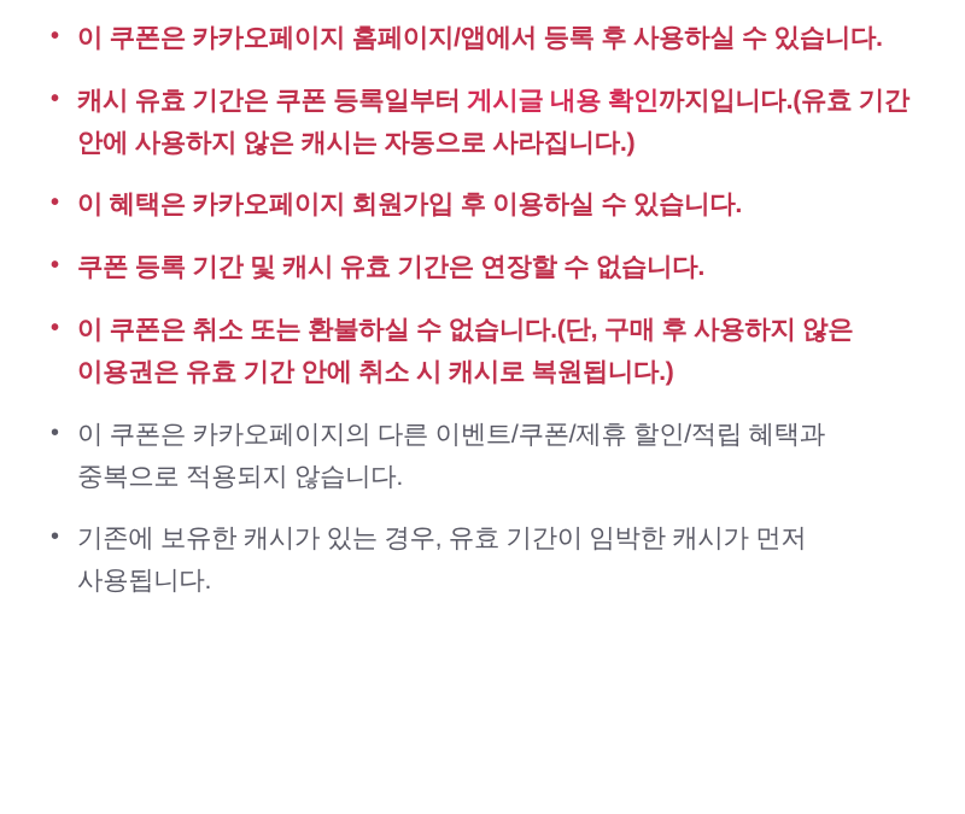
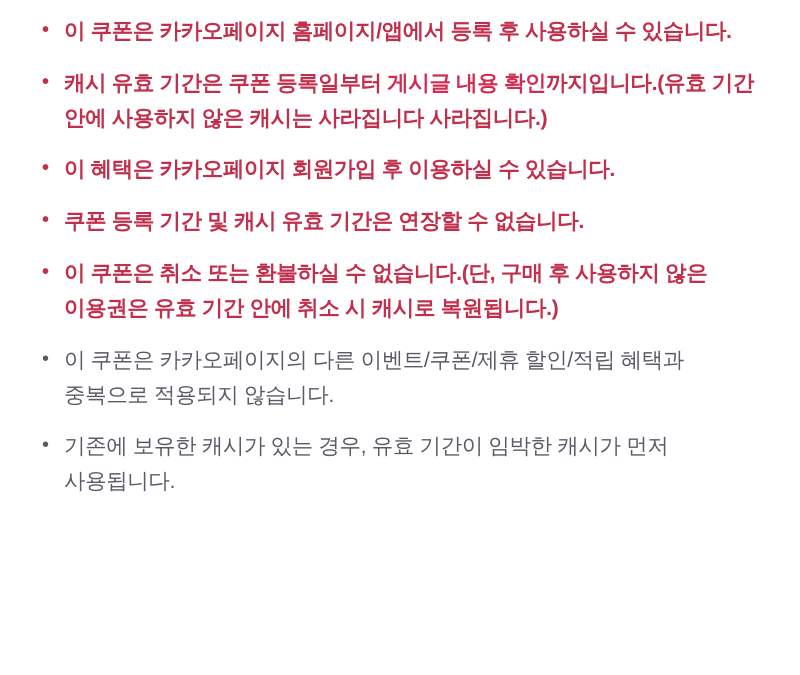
  이 쿠폰은 카카오페이지 홈페이지/앱에서 등록 후 사용하실 수 있습니다.
- 캐시 유효 기간은 쿠폰 등록일부터 게시글 내용 확인까지입니다.(유효 기간 안에 사용하지 않은 캐시는 자동으로 사라집니다.)
+ 캐시 유효 기간은 쿠폰 등록일부터 게시글 내용 확인까지입니다.(유효 기간 안에 사용하지 않은 캐시는 사라집니다 사라집니다.)
  이 혜택은 카카오페이지 회원가입 후 이용하실 수 있습니다.
  쿠폰 등록 기간 및 캐시 유효 기간은 연장할 수 없습니다.
  이 쿠폰은 취소 또는 환불하실 수 없습니다.(단, 구매 후 사용하지 않은 이용권은 유효 기간 안에 취소 시 캐시로 복원됩니다.)
  이 쿠폰은 카카오페이지의 다른 이벤트/쿠폰/제휴 할인/적립 혜택과 중복으로 적용되지 않습니다.
  기존에 보유한 캐시가 있는 경우, 유효 기간이 임박한 캐시가 먼저 사용됩니다.
